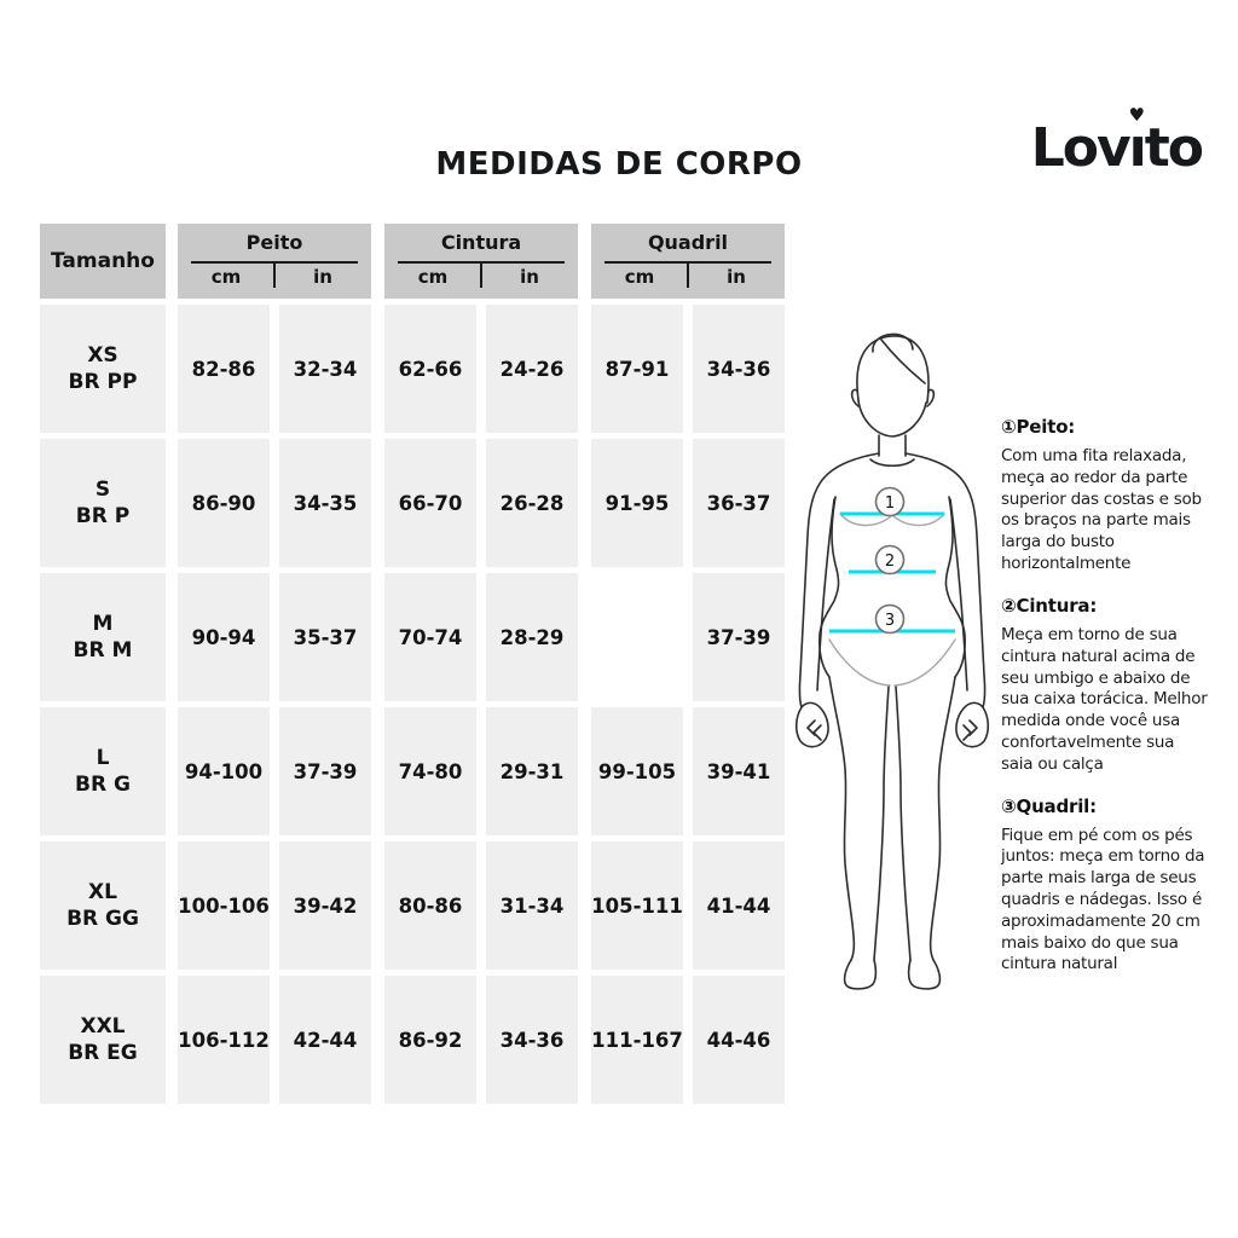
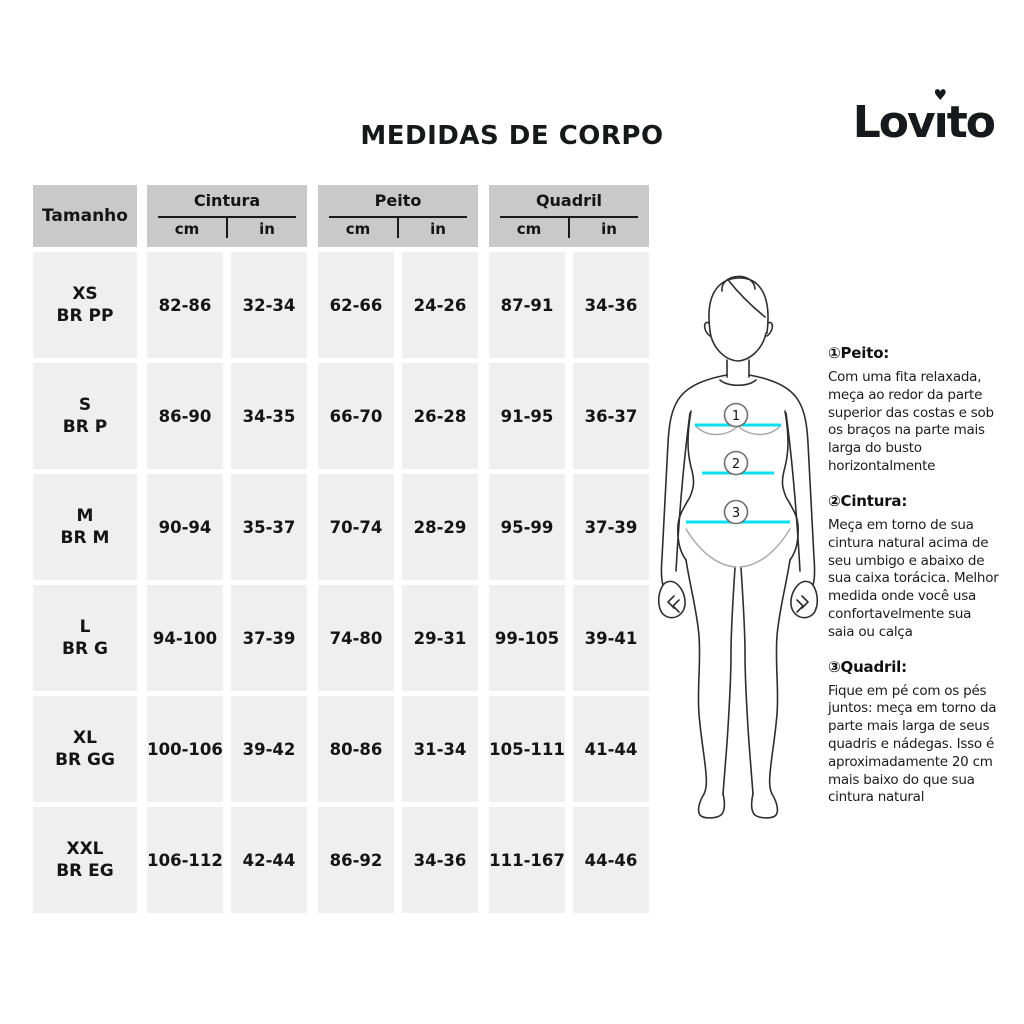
  MEDIDAS DE CORPO
  Lovı
  ♥
  to
  Tamanho
- Peito
+ Cintura
  cm
  in
- Cintura
+ Peito
  cm
  in
  Quadril
  cm
  in
  XS
  BR PP
  82-86
  32-34
  62-66
  24-26
  87-91
  34-36
  S
  BR P
  86-90
  34-35
  66-70
  26-28
  91-95
  36-37
  M
  BR M
  90-94
  35-37
  70-74
  28-29
+ 95-99
  37-39
  L
  BR G
  94-100
  37-39
  74-80
  29-31
  99-105
  39-41
  XL
  BR GG
  100-106
  39-42
  80-86
  31-34
  105-111
  41-44
  XXL
  BR EG
  106-112
  42-44
  86-92
  34-36
  111-167
  44-46
  1
  2
  3
  ①Peito:
  Com uma fita relaxada, meça ao redor da parte superior das costas e sob os braços na parte mais larga do busto horizontalmente
  ②Cintura:
  Meça em torno de sua cintura natural acima de seu umbigo e abaixo de sua caixa torácica. Melhor medida onde você usa confortavelmente sua saia ou calça
  ③Quadril:
  Fique em pé com os pés juntos: meça em torno da parte mais larga de seus quadris e nádegas. Isso é aproximadamente 20 cm mais baixo do que sua cintura natural
